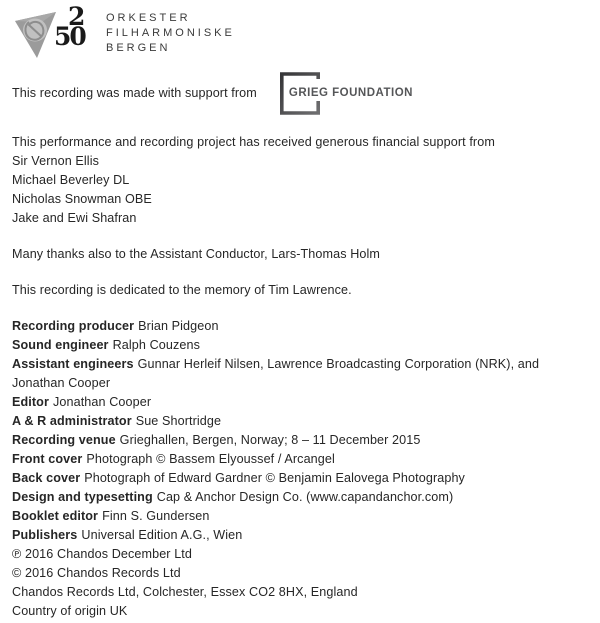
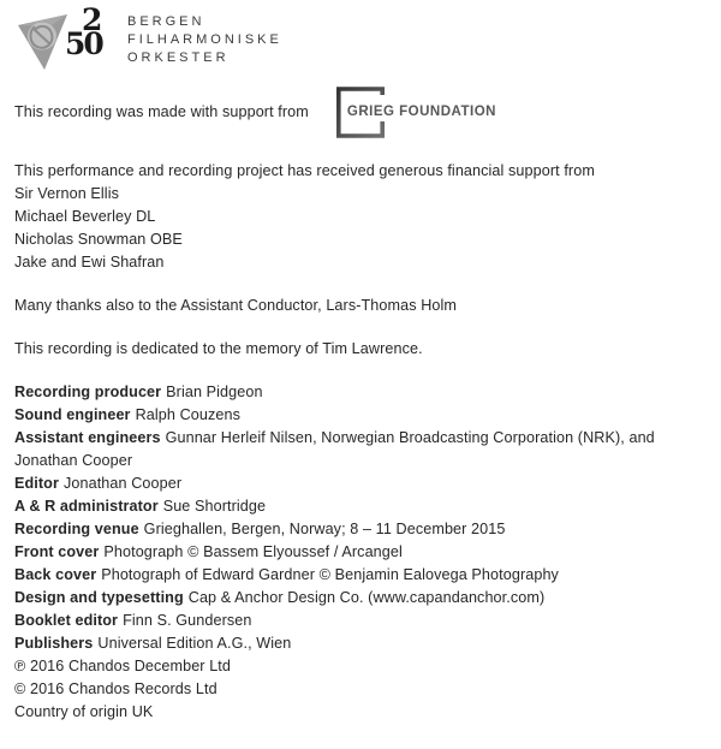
  2
  50
- ORKESTER
+ BERGEN
  FILHARMONISKE
- BERGEN
+ ORKESTER
  This recording was made with support from
  GRIEG FOUNDATION
  This performance and recording project has received generous financial support from
  Sir Vernon Ellis
  Michael Beverley DL
  Nicholas Snowman OBE
  Jake and Ewi Shafran
  Many thanks also to the Assistant Conductor, Lars-Thomas Holm
  This recording is dedicated to the memory of Tim Lawrence.
  Recording producer Brian Pidgeon
  Sound engineer Ralph Couzens
- Assistant engineers Gunnar Herleif Nilsen, Lawrence Broadcasting Corporation (NRK), and Jonathan Cooper
+ Assistant engineers Gunnar Herleif Nilsen, Norwegian Broadcasting Corporation (NRK), and Jonathan Cooper
  Editor Jonathan Cooper
  A & R administrator Sue Shortridge
  Recording venue Grieghallen, Bergen, Norway; 8 – 11 December 2015
  Front cover Photograph © Bassem Elyoussef / Arcangel
  Back cover Photograph of Edward Gardner © Benjamin Ealovega Photography
  Design and typesetting Cap & Anchor Design Co. (www.capandanchor.com)
  Booklet editor Finn S. Gundersen
  Publishers Universal Edition A.G., Wien
  ℗ 2016 Chandos December Ltd
  © 2016 Chandos Records Ltd
- Chandos Records Ltd, Colchester, Essex CO2 8HX, England
  Country of origin UK
